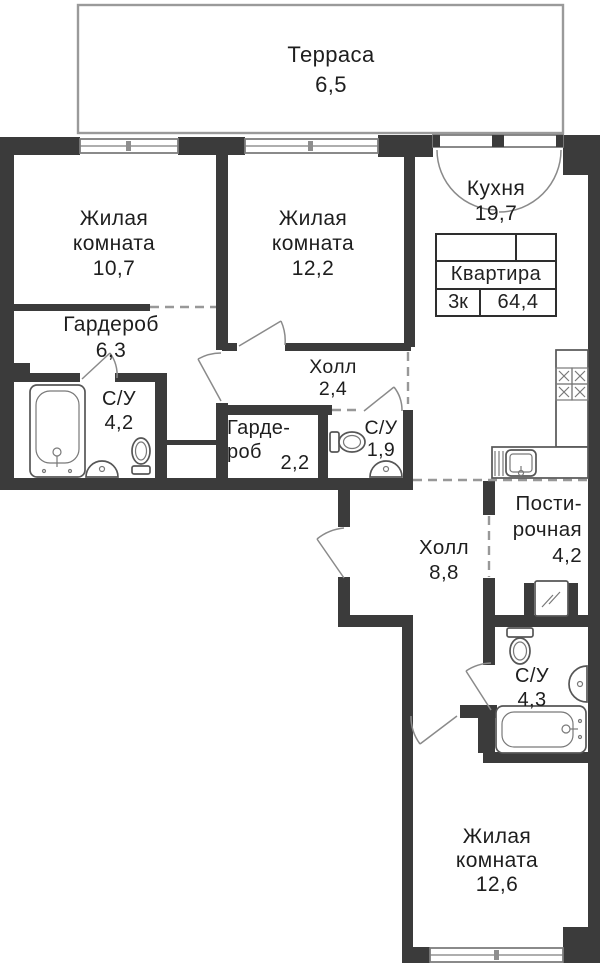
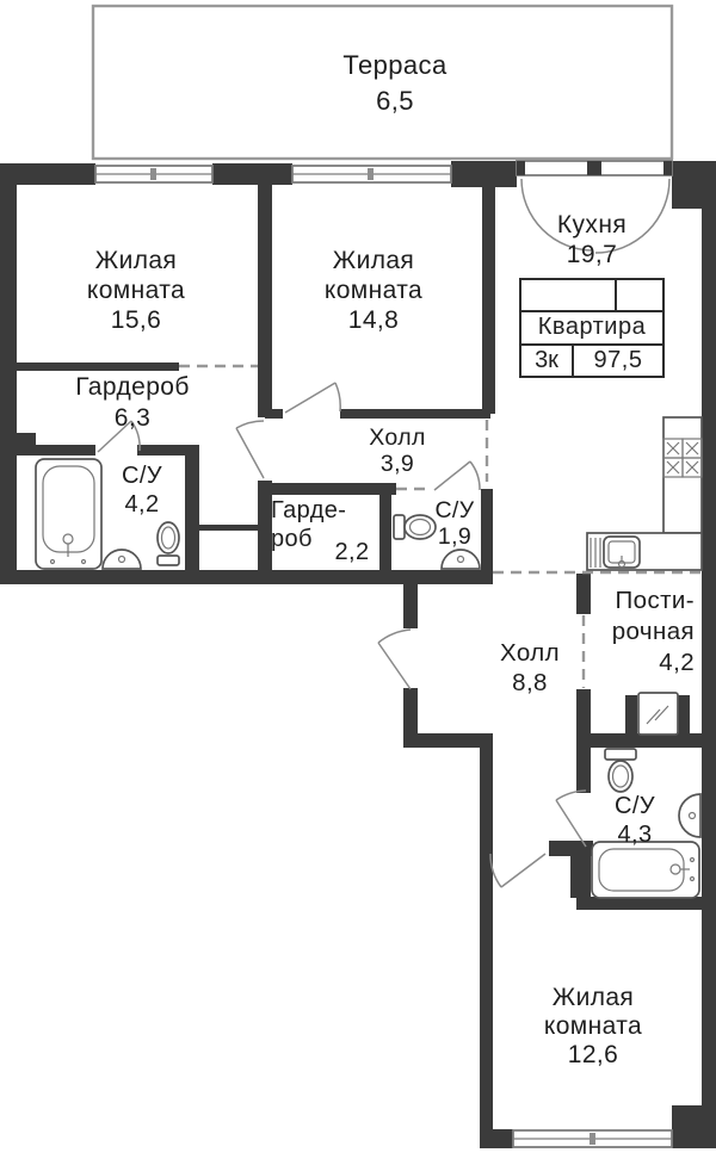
  Терраса
  6,5
  Жилая
  комната
- 10,7
+ 15,6
  Жилая
  комната
- 12,2
+ 14,8
  Кухня
  19,7
  Гардероб
  6,3
  С/У
  4,2
  Холл
- 2,4
+ 3,9
  Гарде-
  роб
  2,2
  С/У
  1,9
  Холл
  8,8
  Пости-
  рочная
  4,2
  С/У
  4,3
  Жилая
  комната
  12,6
  Квартира
  3к
- 64,4
+ 97,5
